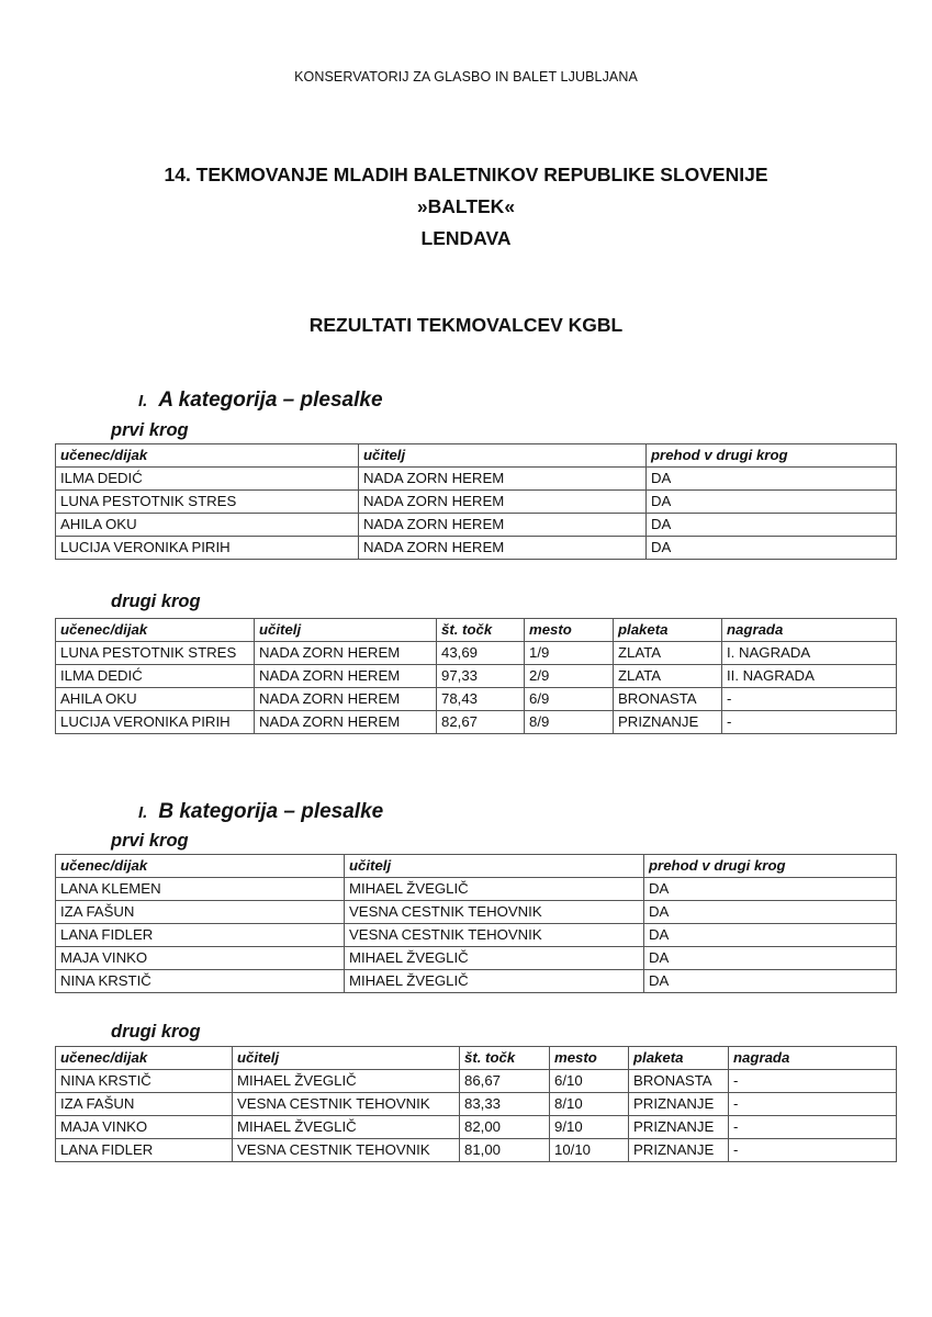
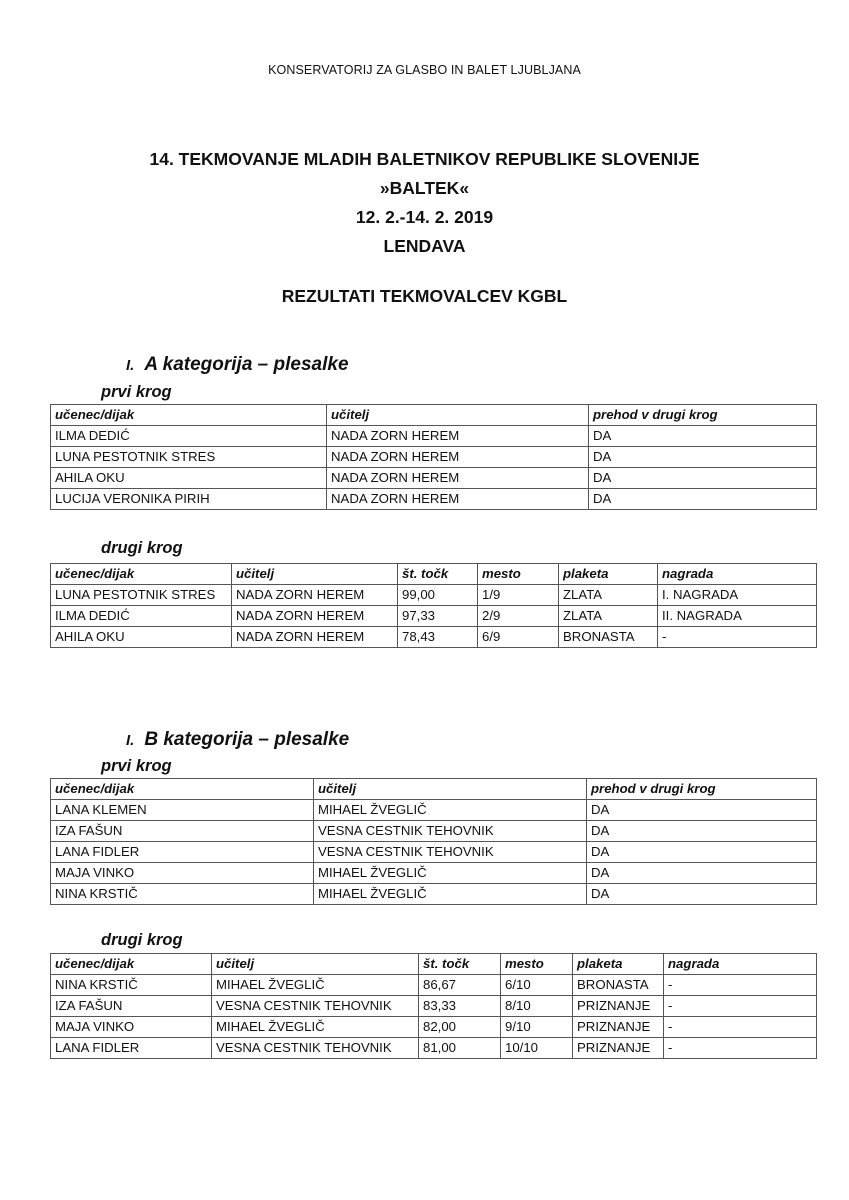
  KONSERVATORIJ ZA GLASBO IN BALET LJUBLJANA
  14. TEKMOVANJE MLADIH BALETNIKOV REPUBLIKE SLOVENIJE
  »BALTEK«
+ 12. 2.-14. 2. 2019
  LENDAVA
  REZULTATI TEKMOVALCEV KGBL
  I. A kategorija – plesalke
  prvi krog
  učenec/dijak	učitelj	prehod v drugi krog
  ILMA DEDIĆ	NADA ZORN HEREM	DA
  LUNA PESTOTNIK STRES	NADA ZORN HEREM	DA
  AHILA OKU	NADA ZORN HEREM	DA
  LUCIJA VERONIKA PIRIH	NADA ZORN HEREM	DA
  drugi krog
  učenec/dijak	učitelj	št. točk	mesto	plaketa	nagrada
- LUNA PESTOTNIK STRES	NADA ZORN HEREM	43,69	1/9	ZLATA	I. NAGRADA
+ LUNA PESTOTNIK STRES	NADA ZORN HEREM	99,00	1/9	ZLATA	I. NAGRADA
  ILMA DEDIĆ	NADA ZORN HEREM	97,33	2/9	ZLATA	II. NAGRADA
  AHILA OKU	NADA ZORN HEREM	78,43	6/9	BRONASTA	-
- LUCIJA VERONIKA PIRIH	NADA ZORN HEREM	82,67	8/9	PRIZNANJE	-
  I. B kategorija – plesalke
  prvi krog
  učenec/dijak	učitelj	prehod v drugi krog
  LANA KLEMEN	MIHAEL ŽVEGLIČ	DA
  IZA FAŠUN	VESNA CESTNIK TEHOVNIK	DA
  LANA FIDLER	VESNA CESTNIK TEHOVNIK	DA
  MAJA VINKO	MIHAEL ŽVEGLIČ	DA
  NINA KRSTIČ	MIHAEL ŽVEGLIČ	DA
  drugi krog
  učenec/dijak	učitelj	št. točk	mesto	plaketa	nagrada
  NINA KRSTIČ	MIHAEL ŽVEGLIČ	86,67	6/10	BRONASTA	-
  IZA FAŠUN	VESNA CESTNIK TEHOVNIK	83,33	8/10	PRIZNANJE	-
  MAJA VINKO	MIHAEL ŽVEGLIČ	82,00	9/10	PRIZNANJE	-
  LANA FIDLER	VESNA CESTNIK TEHOVNIK	81,00	10/10	PRIZNANJE	-
